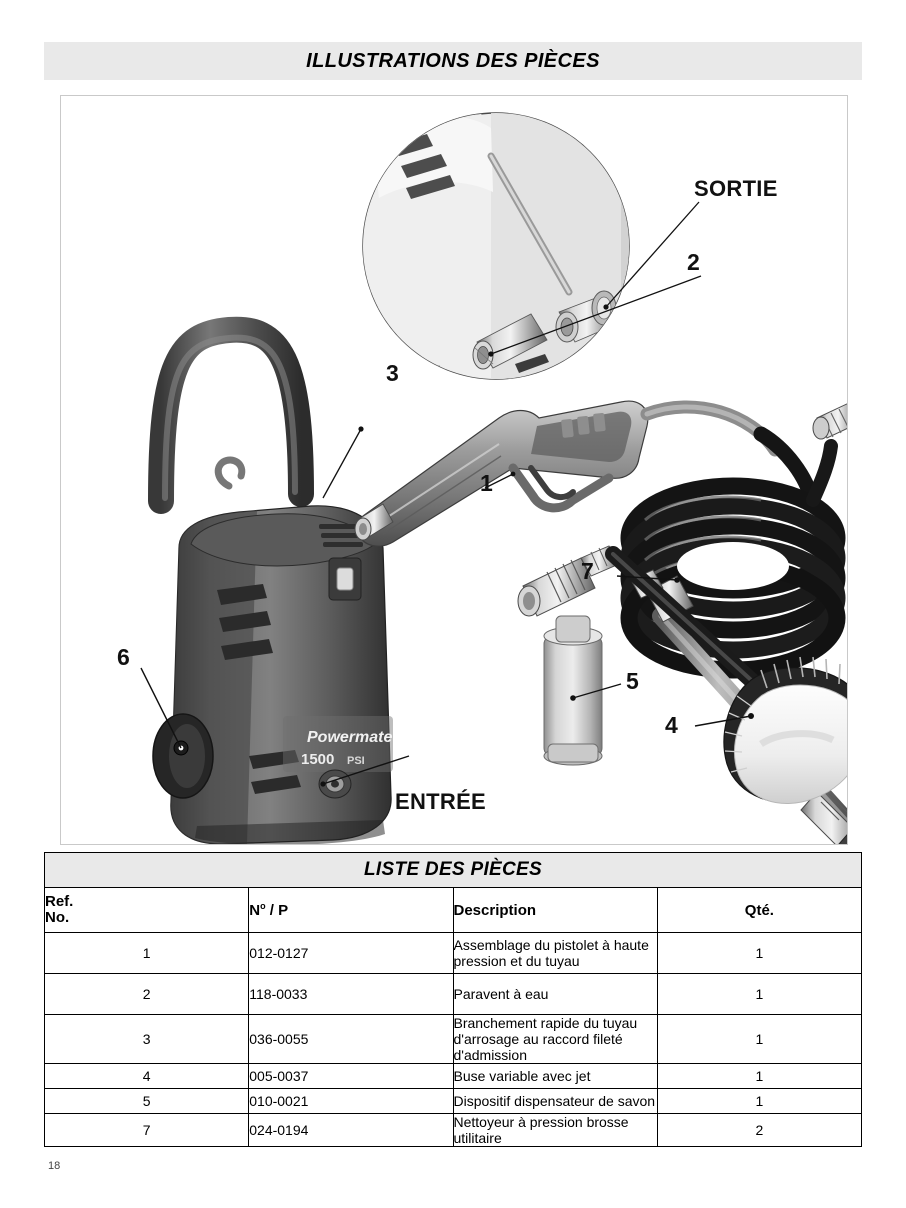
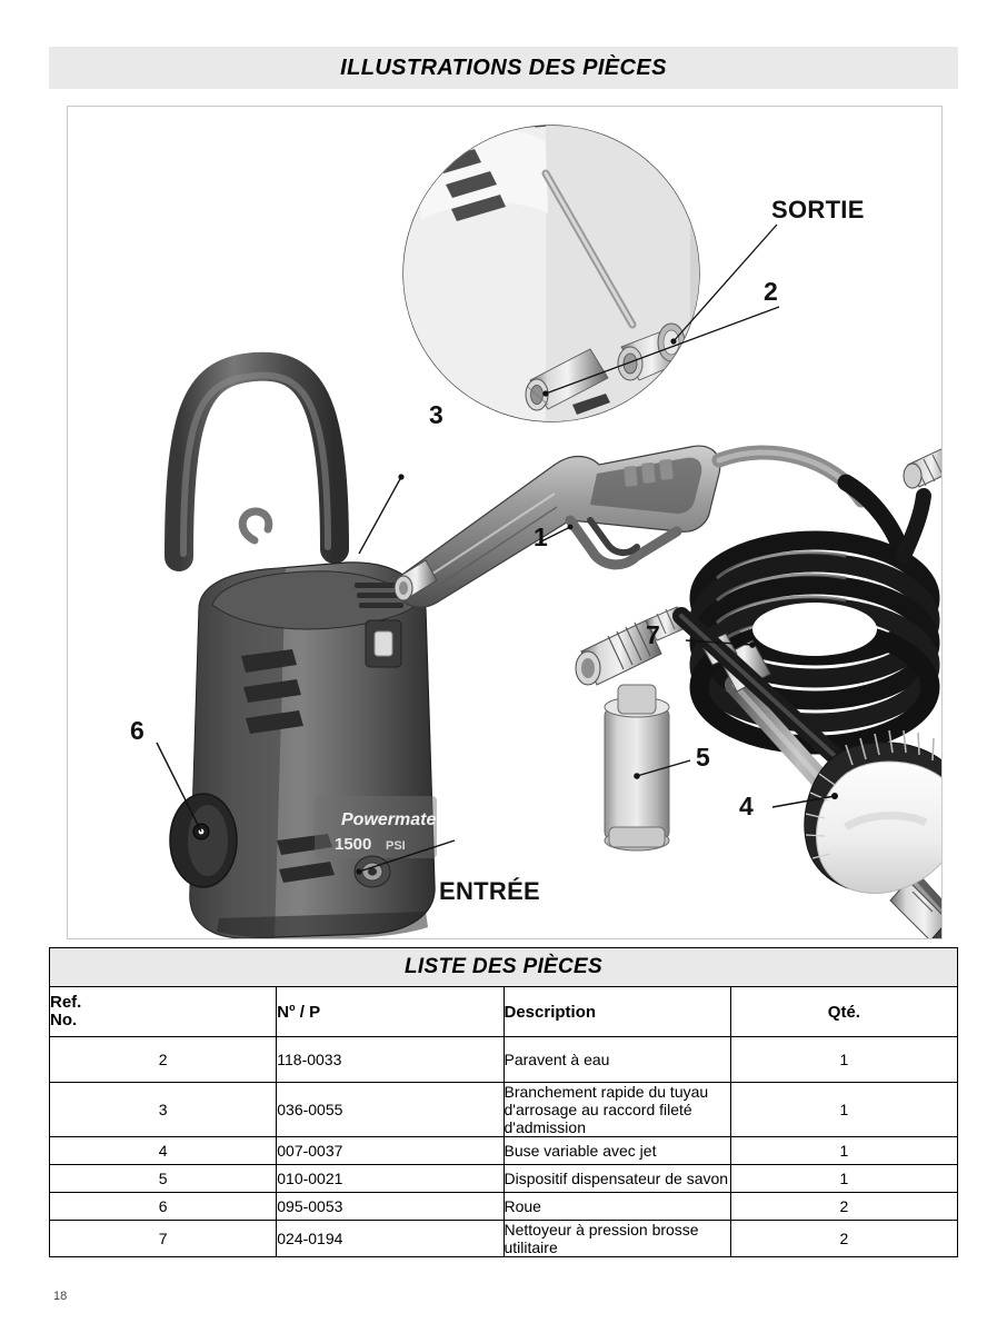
  ILLUSTRATIONS DES PIÈCES
  Powermate
  1500
  PSI
  SORTIE
  2
  3
  1
  7
  6
  ENTRÉE
  5
  4
  LISTE DES PIÈCES
  Ref. No.	No / P	Description	Qté.
- 1	012-0127	Assemblage du pistolet à haute pression et du tuyau	1
  2	118-0033	Paravent à eau	1
  3	036-0055	Branchement rapide du tuyau d'arrosage au raccord fileté d'admission	1
- 4	005-0037	Buse variable avec jet	1
+ 4	007-0037	Buse variable avec jet	1
  5	010-0021	Dispositif dispensateur de savon	1
+ 6	095-0053	Roue	2
  7	024-0194	Nettoyeur à pression brosse utilitaire	2
  18
